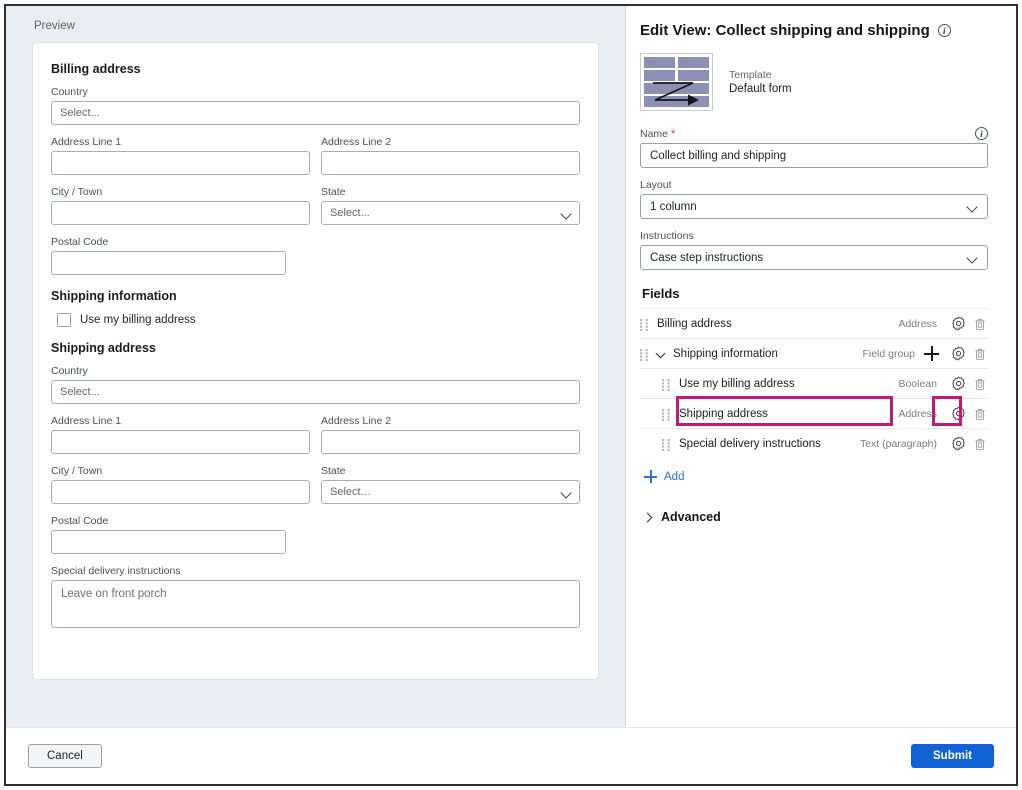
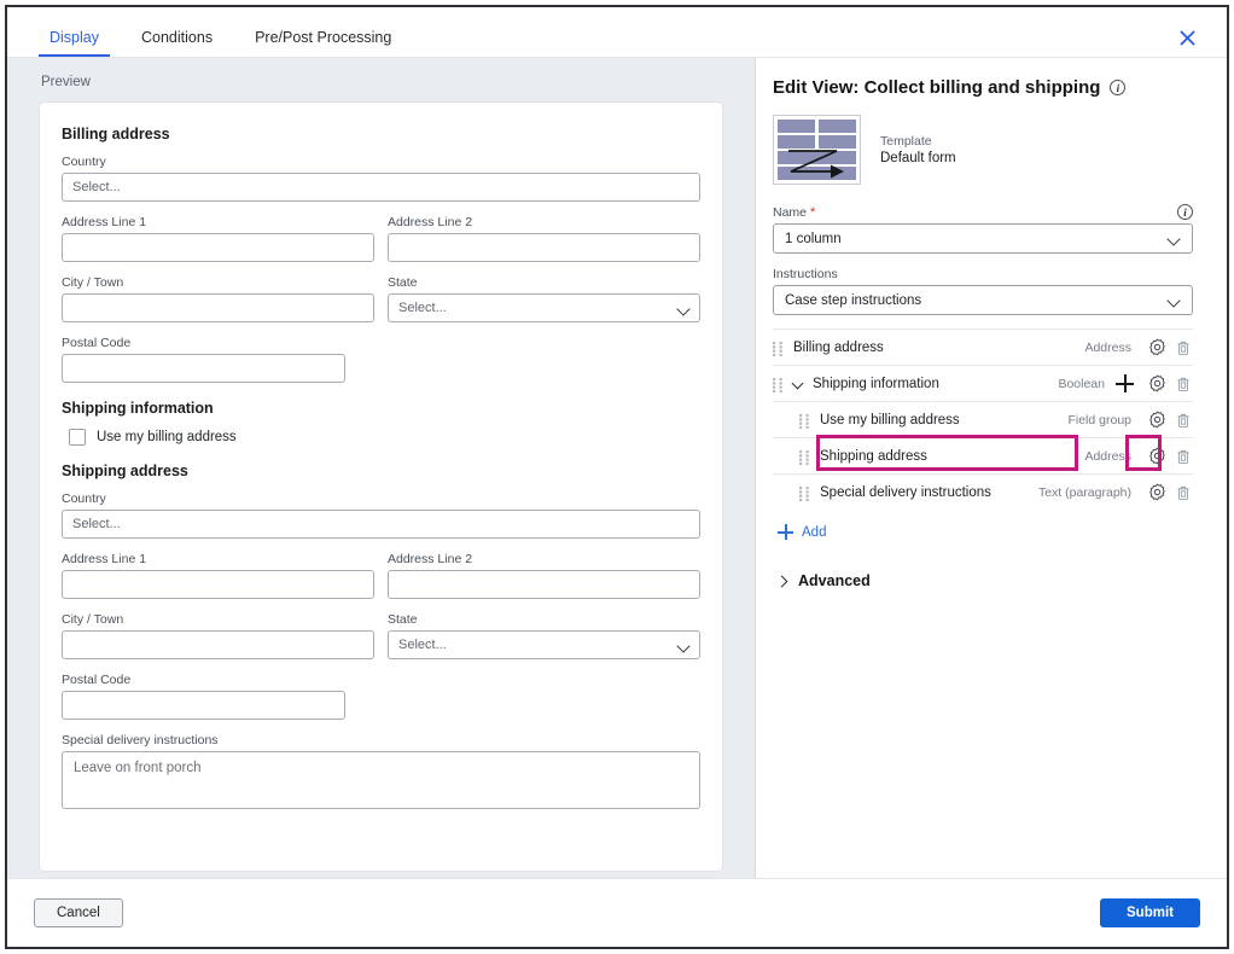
+ Display
+ Conditions
+ Pre/Post Processing
  Preview
  Billing address
  Country
  Select...
  Address Line 1
  Address Line 2
  City / Town
  State
  Select...
  Postal Code
  Shipping information
  Use my billing address
  Shipping address
  Country
  Select...
  Address Line 1
  Address Line 2
  City / Town
  State
  Select...
  Postal Code
  Special delivery instructions
  Leave on front porch
- Edit View: Collect shipping and shipping
+ Edit View: Collect billing and shipping
  i
  Template
  Default form
  Name
  *
  i
- Collect billing and shipping
- Layout
  1 column
  Instructions
  Case step instructions
- Fields
  Billing address
  Address
  Shipping information
- Field group
+ Boolean
  Use my billing address
- Boolean
+ Field group
  Shipping address
  Address
  Special delivery instructions
  Text (paragraph)
  Add
  Advanced
  Cancel
  Submit
